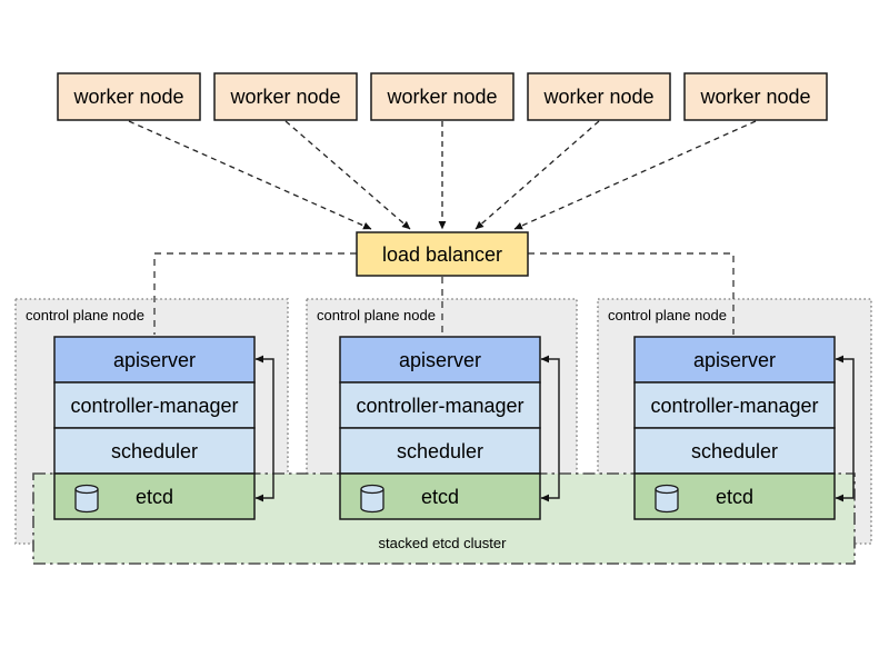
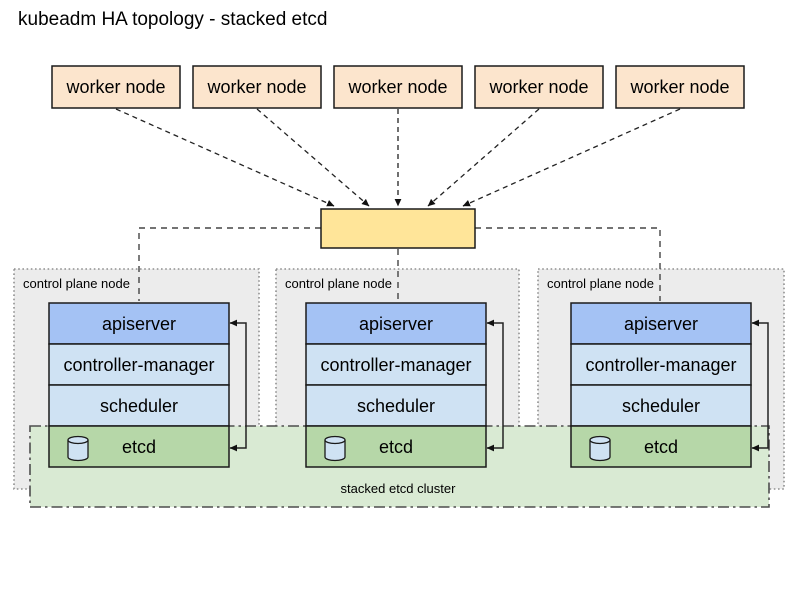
+ kubeadm HA topology - stacked etcd
  control plane node
  control plane node
  control plane node
  stacked etcd cluster
  worker node
  worker node
  worker node
  worker node
  worker node
- load balancer
  apiserver
  controller-manager
  scheduler
  etcd
  apiserver
  controller-manager
  scheduler
  etcd
  apiserver
  controller-manager
  scheduler
  etcd
